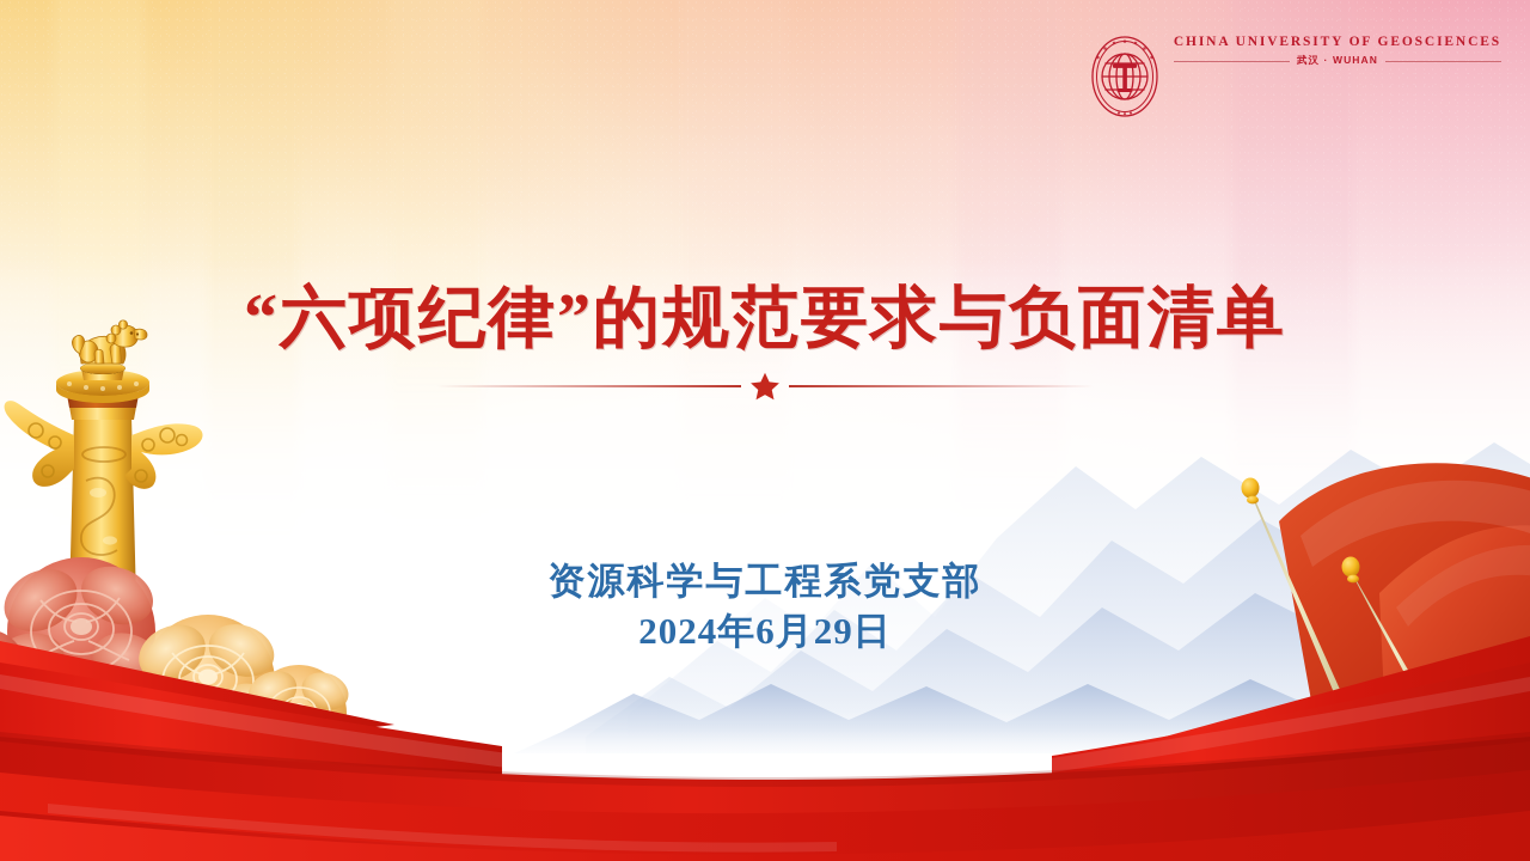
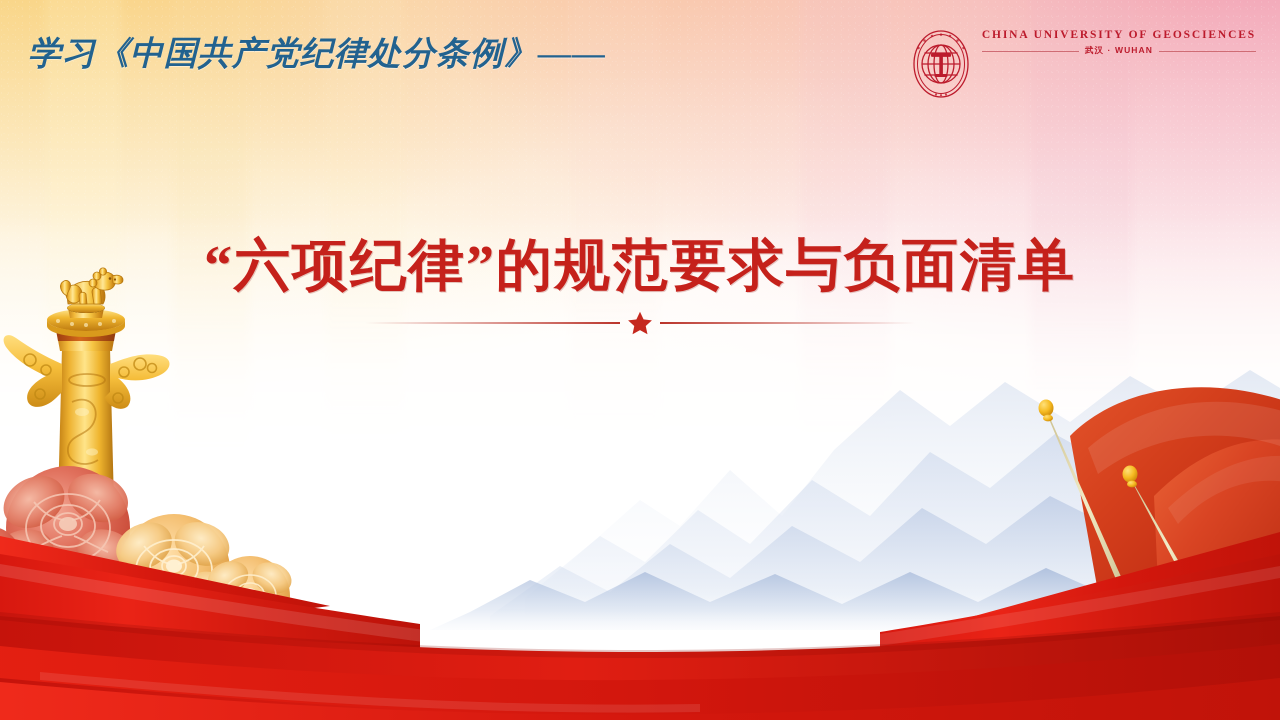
+ 学习《中国共产党纪律处分条例》——
  CHINA UNIVERSITY OF GEOSCIENCES
  武汉 · WUHAN
  “六项纪律”的规范要求与负面清单
- 资源科学与工程系党支部
- 2024年6月29日
